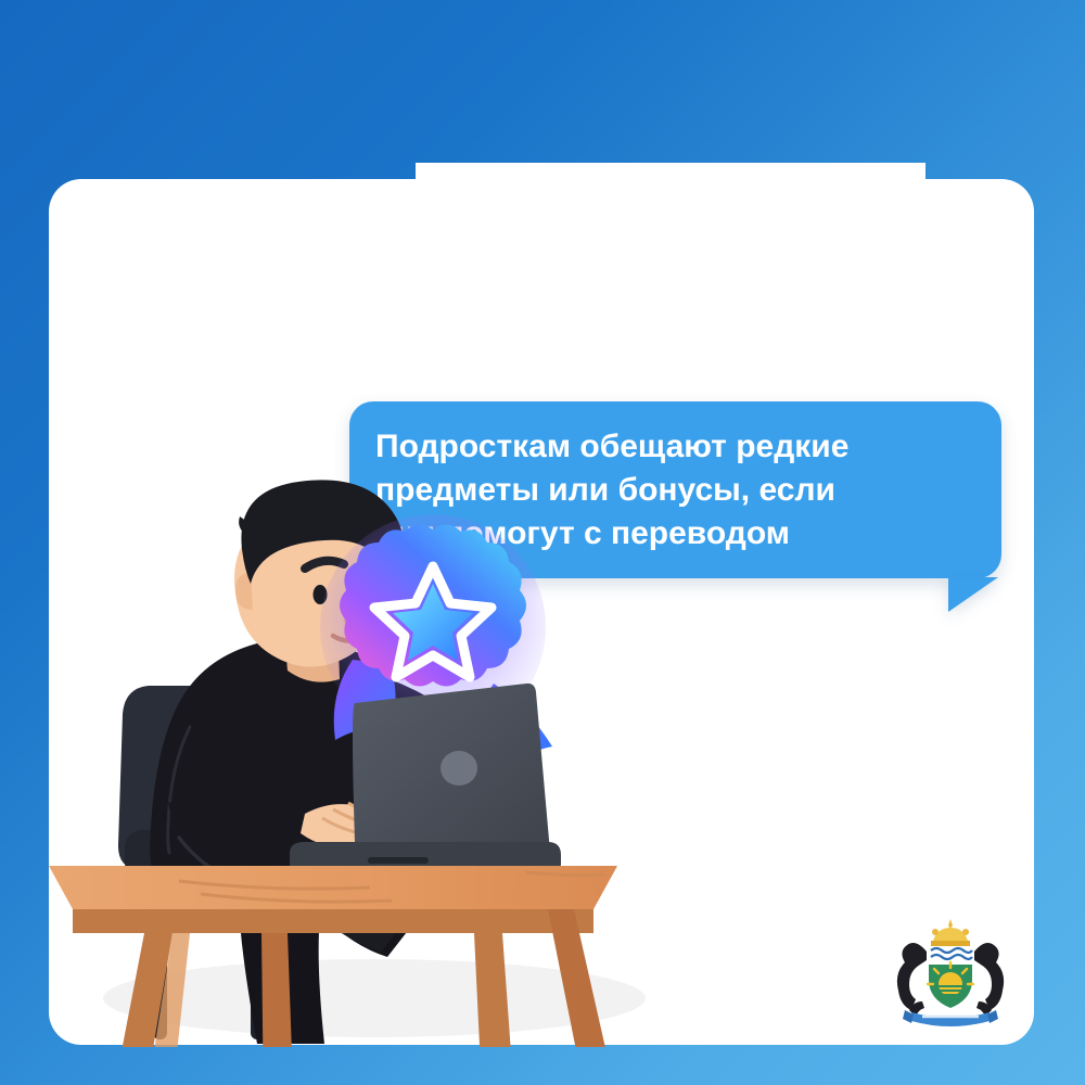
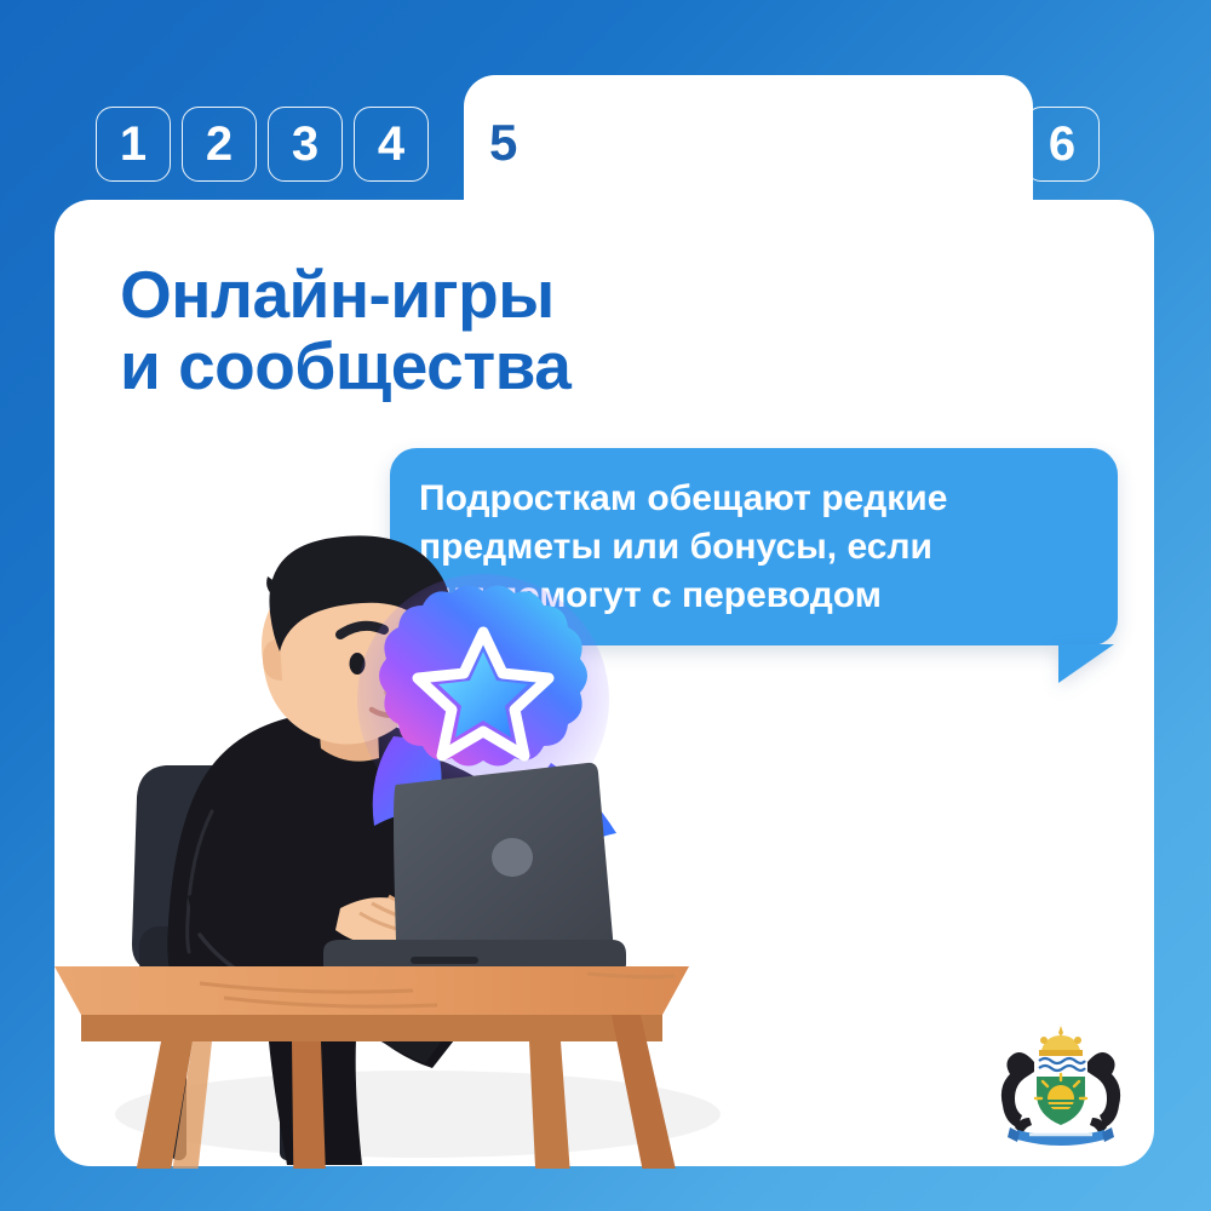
+ 1
+ 2
+ 3
+ 4
+ 5
+ 6
+ Онлайн-игры
+ и сообщества
  Подросткам обещают редкие
  предметы или бонусы, если
  огут с переводом
